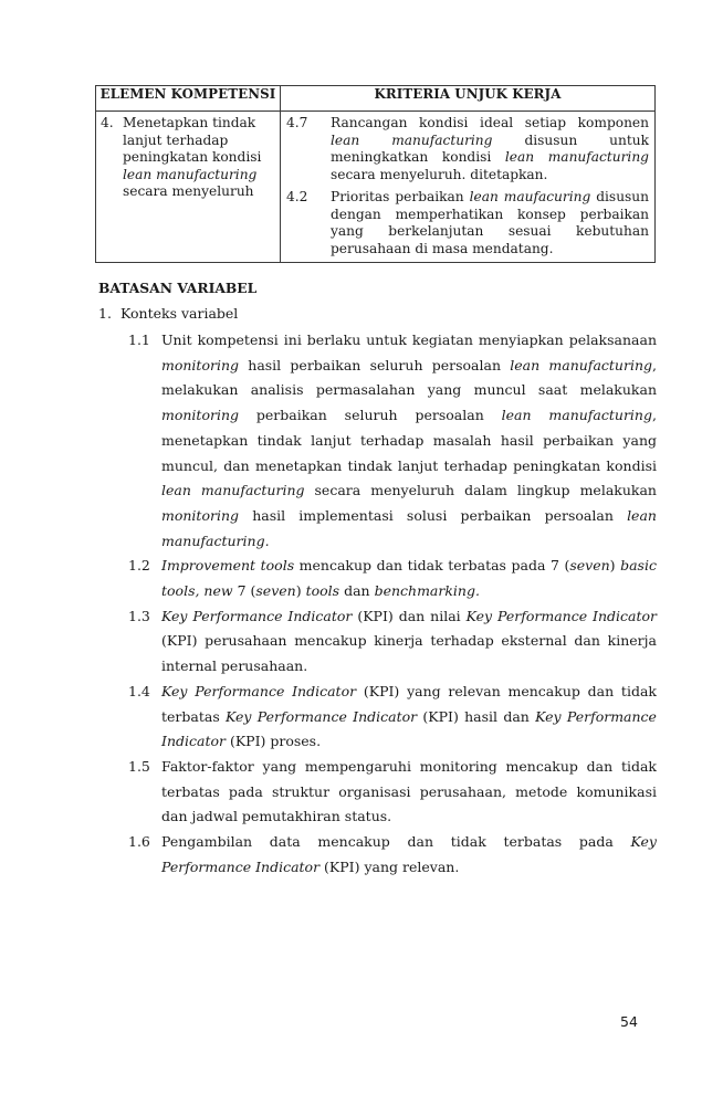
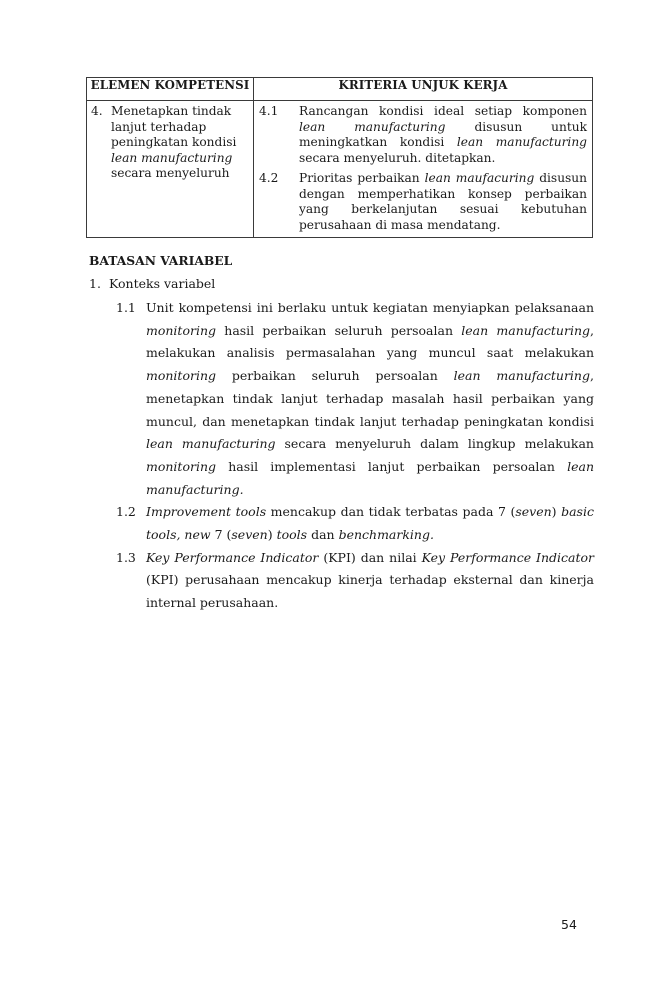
  ELEMEN KOMPETENSI	KRITERIA UNJUK KERJA
- 4. Menetapkan tindak lanjut terhadap peningkatan kondisi lean manufacturing secara menyeluruh	4.7 Rancangan kondisi ideal setiap komponen lean manufacturing disusun untuk meningkatkan kondisi lean manufacturing secara menyeluruh. ditetapkan. 4.2 Prioritas perbaikan lean maufacuring disusun dengan memperhatikan konsep perbaikan yang berkelanjutan sesuai kebutuhan perusahaan di masa mendatang.
+ 4. Menetapkan tindak lanjut terhadap peningkatan kondisi lean manufacturing secara menyeluruh	4.1 Rancangan kondisi ideal setiap komponen lean manufacturing disusun untuk meningkatkan kondisi lean manufacturing secara menyeluruh. ditetapkan. 4.2 Prioritas perbaikan lean maufacuring disusun dengan memperhatikan konsep perbaikan yang berkelanjutan sesuai kebutuhan perusahaan di masa mendatang.
  BATASAN VARIABEL
  1.
  Konteks variabel
  1.1
- Unit kompetensi ini berlaku untuk kegiatan menyiapkan pelaksanaan monitoring hasil perbaikan seluruh persoalan lean manufacturing, melakukan analisis permasalahan yang muncul saat melakukan monitoring perbaikan seluruh persoalan lean manufacturing, menetapkan tindak lanjut terhadap masalah hasil perbaikan yang muncul, dan menetapkan tindak lanjut terhadap peningkatan kondisi lean manufacturing secara menyeluruh dalam lingkup melakukan monitoring hasil implementasi solusi perbaikan persoalan lean manufacturing.
+ Unit kompetensi ini berlaku untuk kegiatan menyiapkan pelaksanaan monitoring hasil perbaikan seluruh persoalan lean manufacturing, melakukan analisis permasalahan yang muncul saat melakukan monitoring perbaikan seluruh persoalan lean manufacturing, menetapkan tindak lanjut terhadap masalah hasil perbaikan yang muncul, dan menetapkan tindak lanjut terhadap peningkatan kondisi lean manufacturing secara menyeluruh dalam lingkup melakukan monitoring hasil implementasi lanjut perbaikan persoalan lean manufacturing.
  1.2
  Improvement tools mencakup dan tidak terbatas pada 7 (seven) basic tools, new 7 (seven) tools dan benchmarking.
  1.3
  Key Performance Indicator (KPI) dan nilai Key Performance Indicator (KPI) perusahaan mencakup kinerja terhadap eksternal dan kinerja internal perusahaan.
- 1.4
- Key Performance Indicator (KPI) yang relevan mencakup dan tidak terbatas Key Performance Indicator (KPI) hasil dan Key Performance Indicator (KPI) proses.
- 1.5
- Faktor-faktor yang mempengaruhi monitoring mencakup dan tidak terbatas pada struktur organisasi perusahaan, metode komunikasi dan jadwal pemutakhiran status.
- 1.6
- Pengambilan data mencakup dan tidak terbatas pada Key Performance Indicator (KPI) yang relevan.
  54
